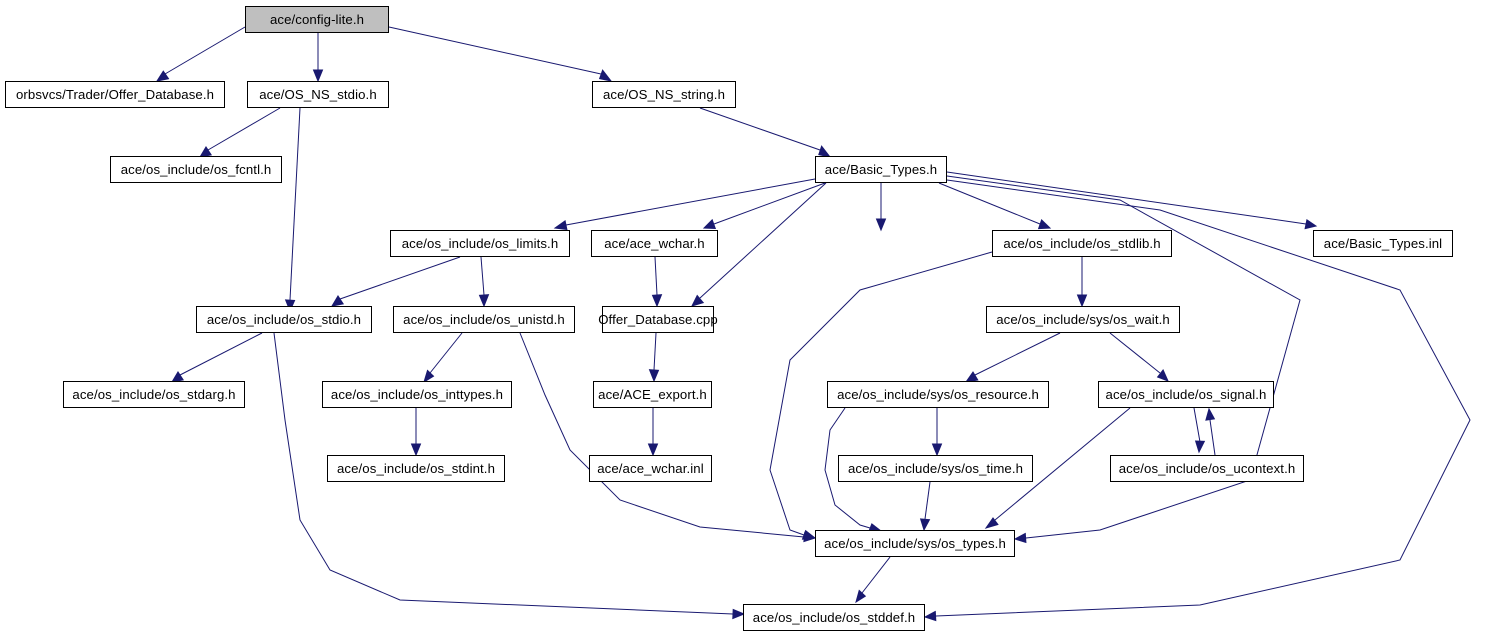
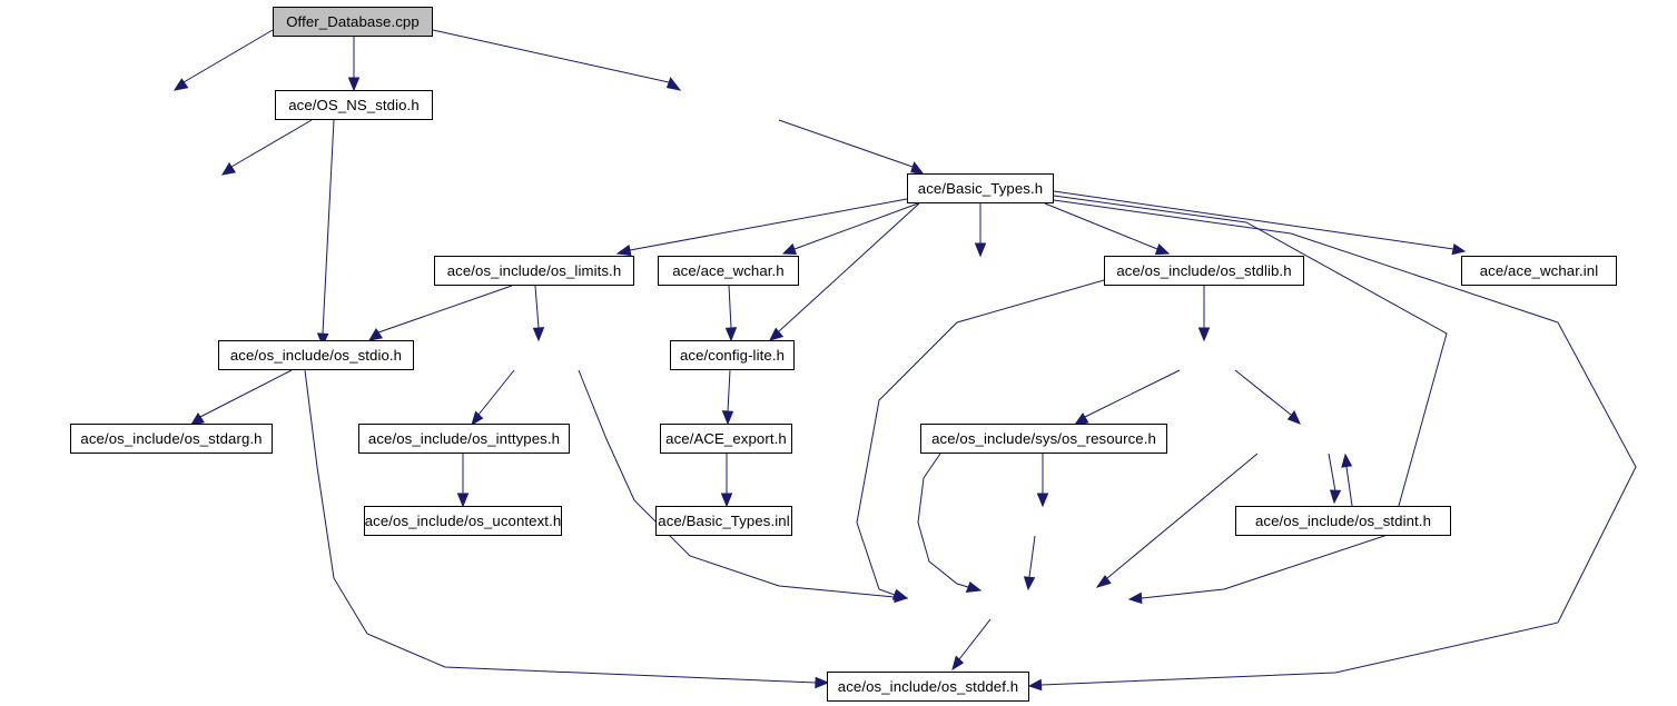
- ace/config-lite.h
+ Offer_Database.cpp
- orbsvcs/Trader/Offer_Database.h
  ace/OS_NS_stdio.h
- ace/OS_NS_string.h
- ace/os_include/os_fcntl.h
  ace/Basic_Types.h
  ace/os_include/os_limits.h
  ace/ace_wchar.h
  ace/os_include/os_stdlib.h
- ace/Basic_Types.inl
+ ace/ace_wchar.inl
  ace/os_include/os_stdio.h
- ace/os_include/os_unistd.h
- Offer_Database.cpp
+ ace/config-lite.h
- ace/os_include/sys/os_wait.h
  ace/os_include/os_stdarg.h
  ace/os_include/os_inttypes.h
  ace/ACE_export.h
  ace/os_include/sys/os_resource.h
- ace/os_include/os_signal.h
- ace/os_include/os_stdint.h
+ ace/os_include/os_ucontext.h
- ace/ace_wchar.inl
+ ace/Basic_Types.inl
- ace/os_include/sys/os_time.h
- ace/os_include/os_ucontext.h
+ ace/os_include/os_stdint.h
- ace/os_include/sys/os_types.h
  ace/os_include/os_stddef.h
